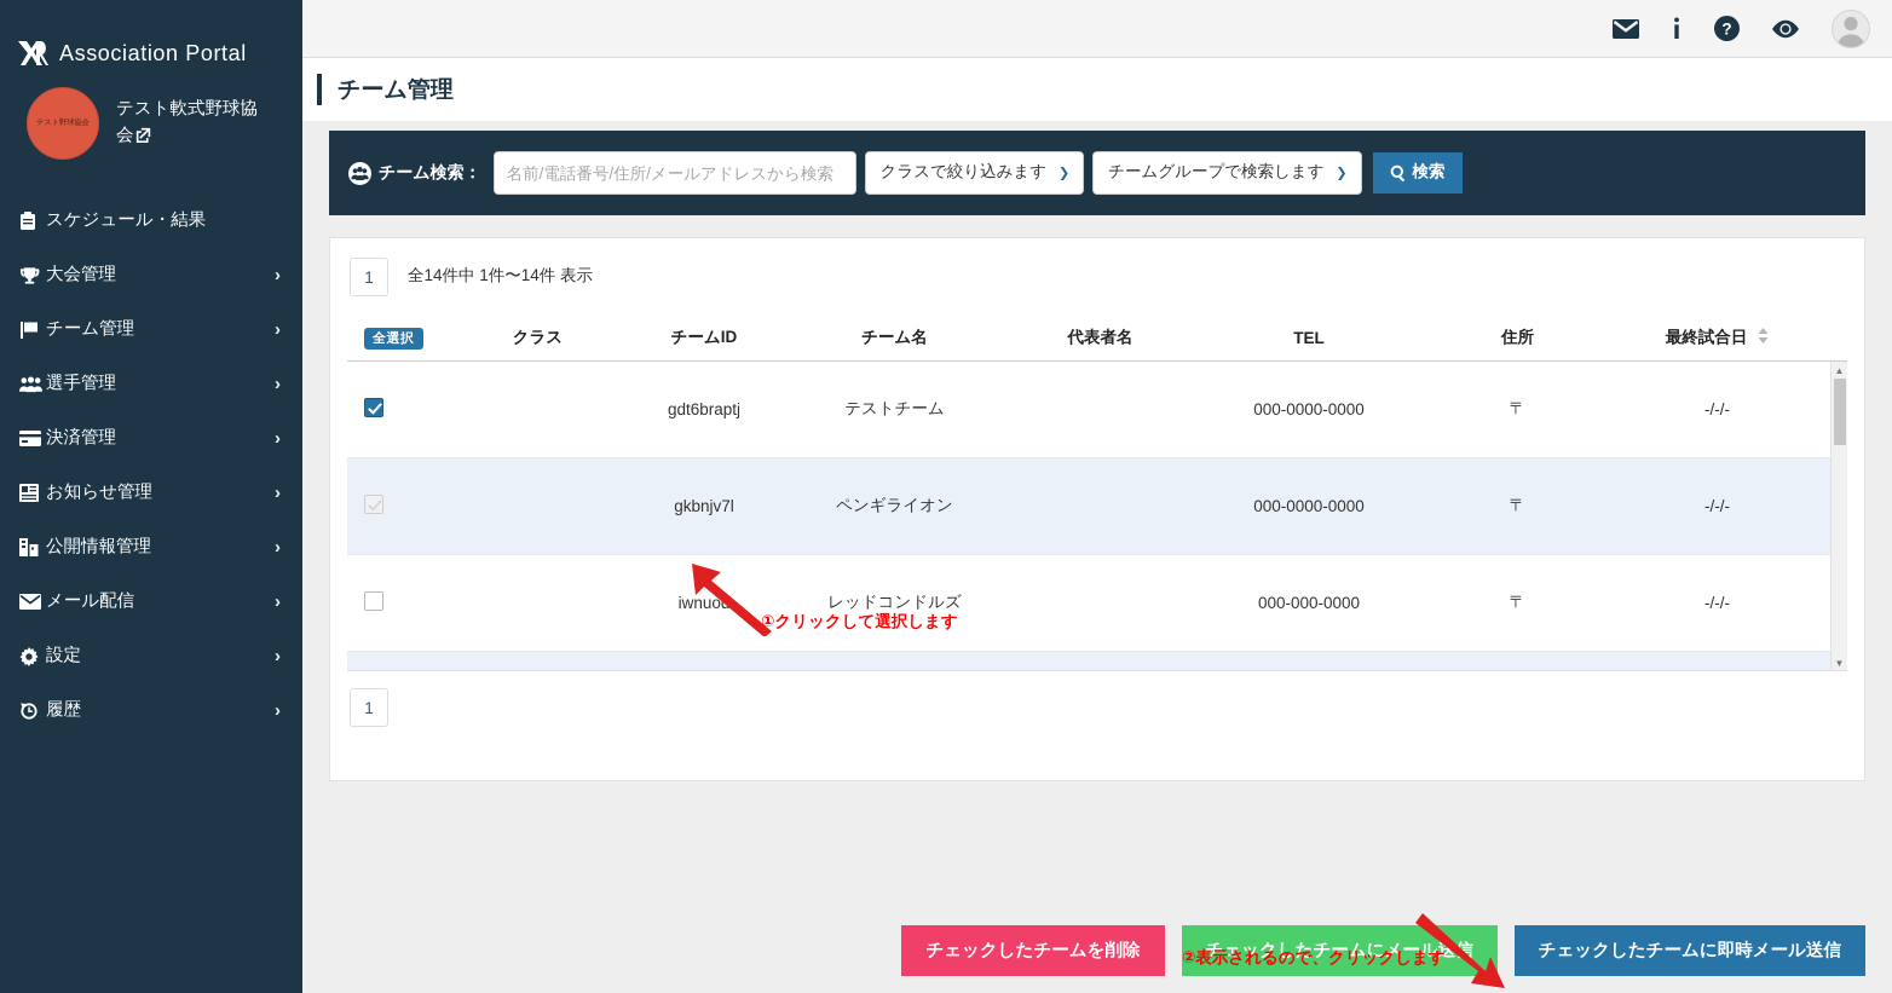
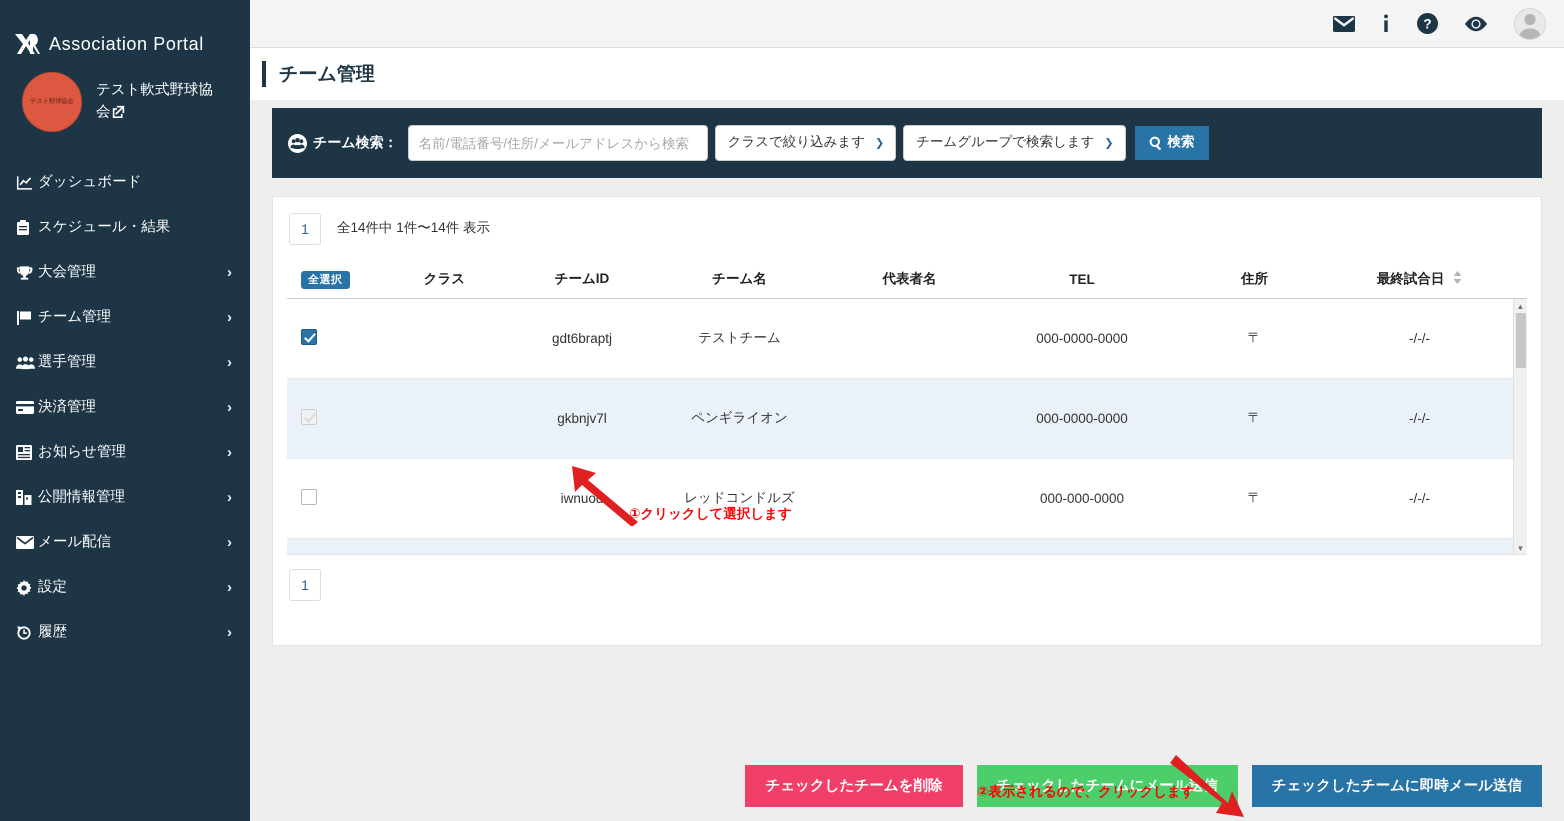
  Association Portal
  テスト軟式野球協会
+ ダッシュボード
  スケジュール・結果
  大会管理
  ›
  チーム管理
  ›
  選手管理
  ›
  決済管理
  ›
  お知らせ管理
  ›
  公開情報管理
  ›
  メール配信
  ›
  設定
  ›
  履歴
  ›
  ?
  チーム管理
  チーム検索：
  名前/電話番号/住所/メールアドレスから検索
  クラスで絞り込みます
  ❯
  チームグループで検索します
  ❯
  検索
  1
  全14件中 1件〜14件 表示
  全選択
  クラス
  チームID
  チーム名
  代表者名
  TEL
  住所
  最終試合日
  gdt6braptj
  テストチーム
  000-0000-0000
  〒
  -/-/-
  gkbnjv7l
  ペンギライオン
  000-0000-0000
  〒
  -/-/-
  iwnuo
  レッドコンドルズ
  000-000-0000
  〒
  -/-/-
  ▲
  ▼
  1
  チェックしたチームを削除
  チェックしたチームにメール送信
  チェックしたチームに即時メール送信
  ①クリックして選択します
  ②表示されるので、クリックします
